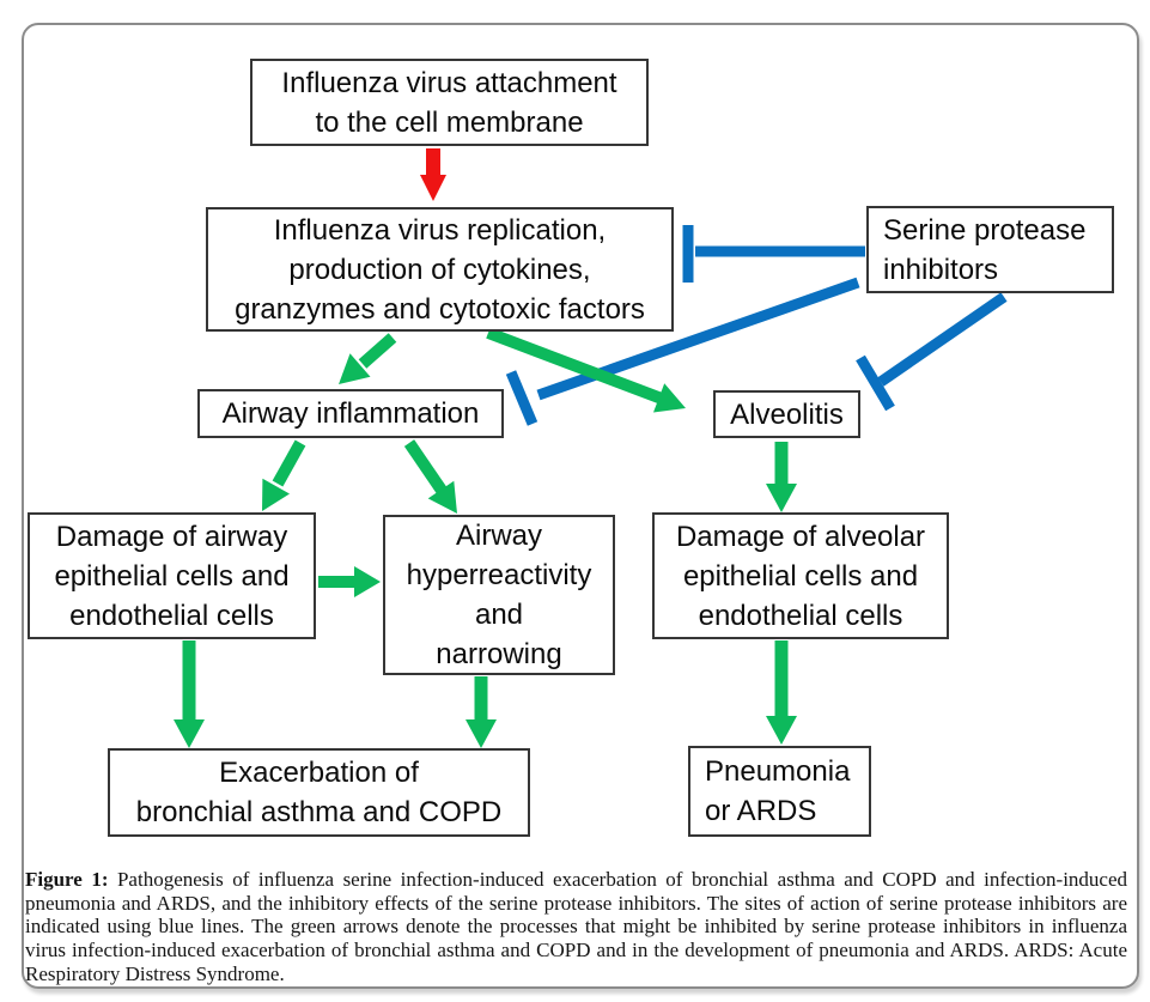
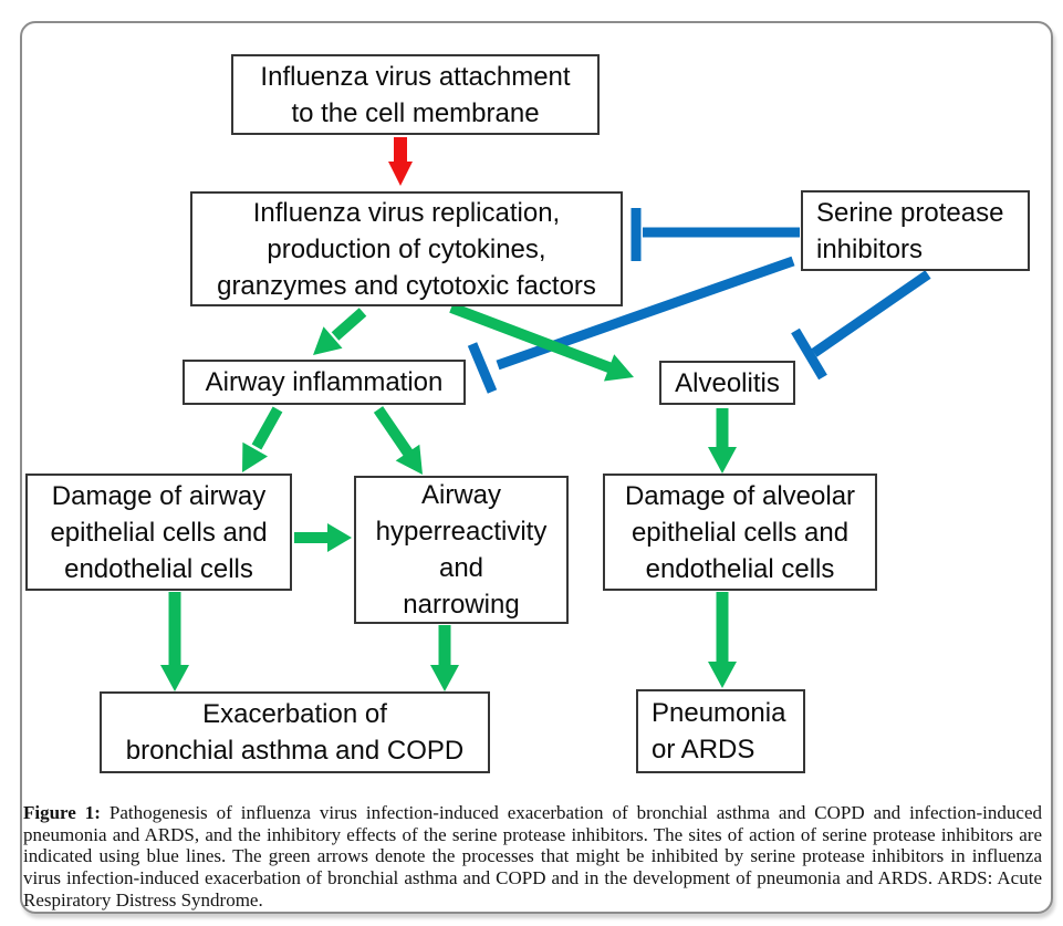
  Influenza virus attachment
  to the cell membrane
  Influenza virus replication,
  production of cytokines,
  granzymes and cytotoxic factors
  Serine protease
  inhibitors
  Airway inflammation
  Alveolitis
  Damage of airway
  epithelial cells and
  endothelial cells
  Airway
  hyperreactivity
  and
  narrowing
  Damage of alveolar
  epithelial cells and
  endothelial cells
  Exacerbation of
  bronchial asthma and COPD
  Pneumonia
  or ARDS
- Figure 1: Pathogenesis of influenza serine infection-induced exacerbation of bronchial asthma and COPD and infection-induced pneumonia and ARDS, and the inhibitory effects of the serine protease inhibitors. The sites of action of serine protease inhibitors are indicated using blue lines. The green arrows denote the processes that might be inhibited by serine protease inhibitors in influenza virus infection-induced exacerbation of bronchial asthma and COPD and in the development of pneumonia and ARDS. ARDS: Acute Respiratory Distress Syndrome.
+ Figure 1: Pathogenesis of influenza virus infection-induced exacerbation of bronchial asthma and COPD and infection-induced pneumonia and ARDS, and the inhibitory effects of the serine protease inhibitors. The sites of action of serine protease inhibitors are indicated using blue lines. The green arrows denote the processes that might be inhibited by serine protease inhibitors in influenza virus infection-induced exacerbation of bronchial asthma and COPD and in the development of pneumonia and ARDS. ARDS: Acute Respiratory Distress Syndrome.
